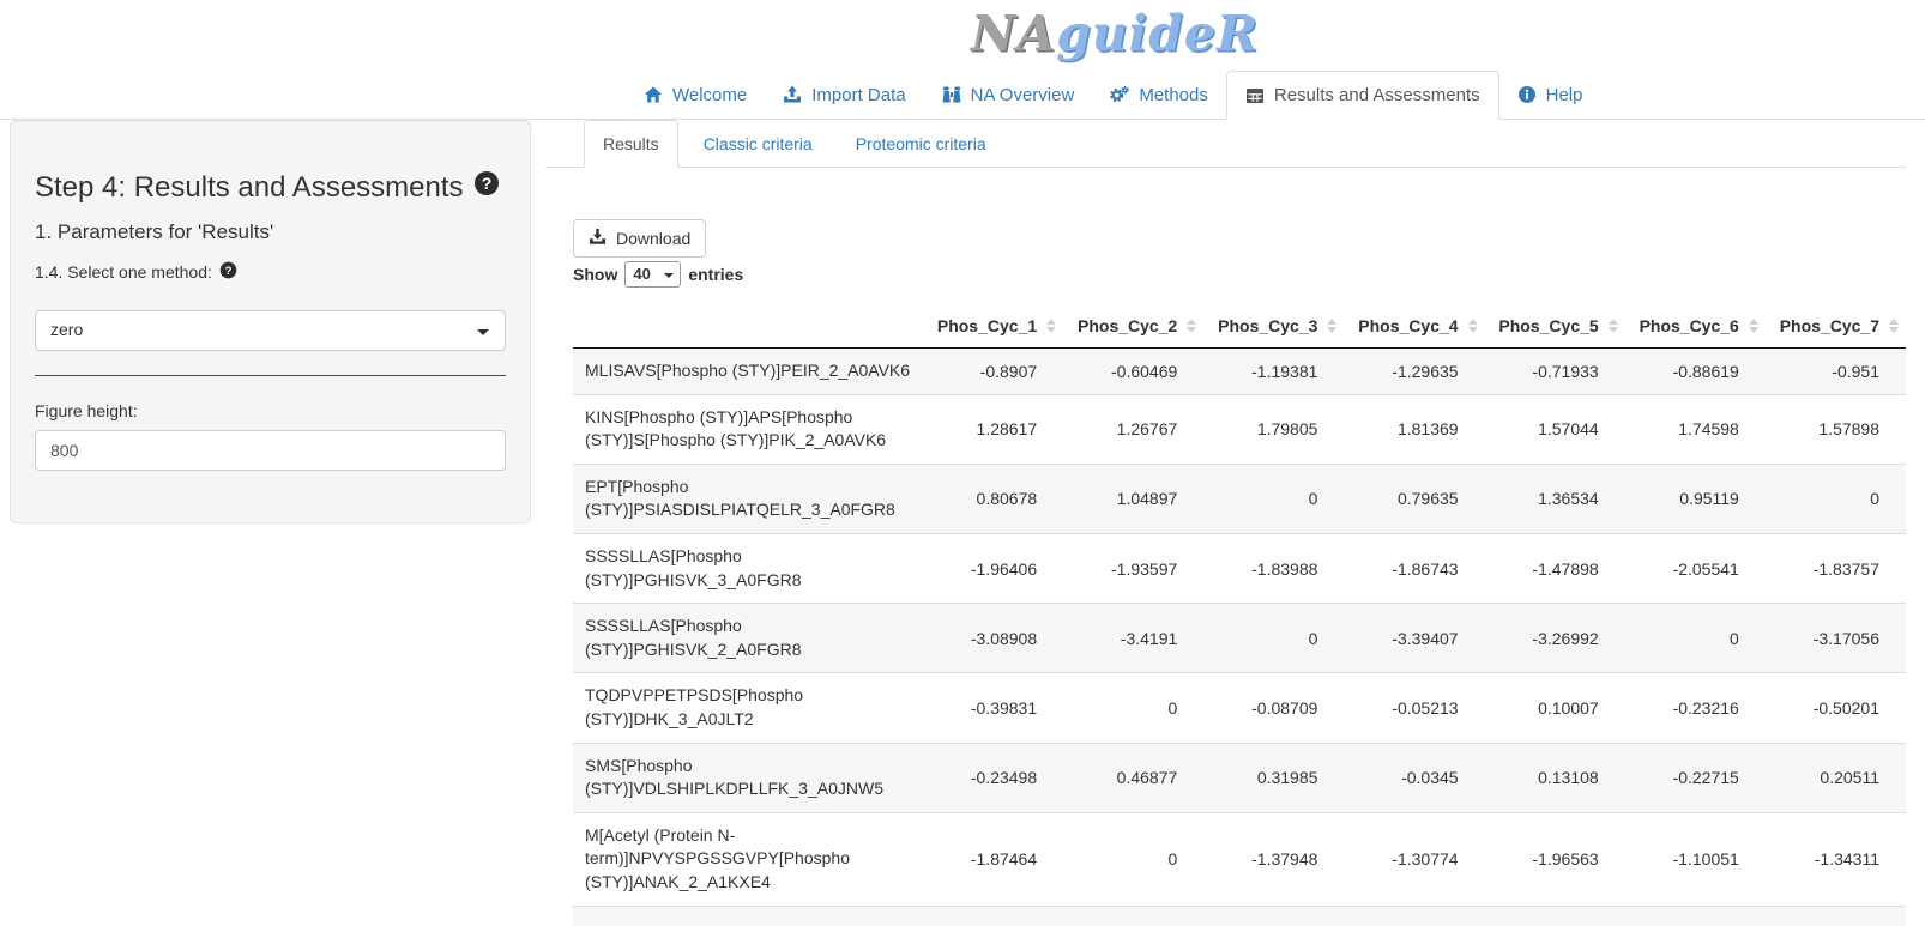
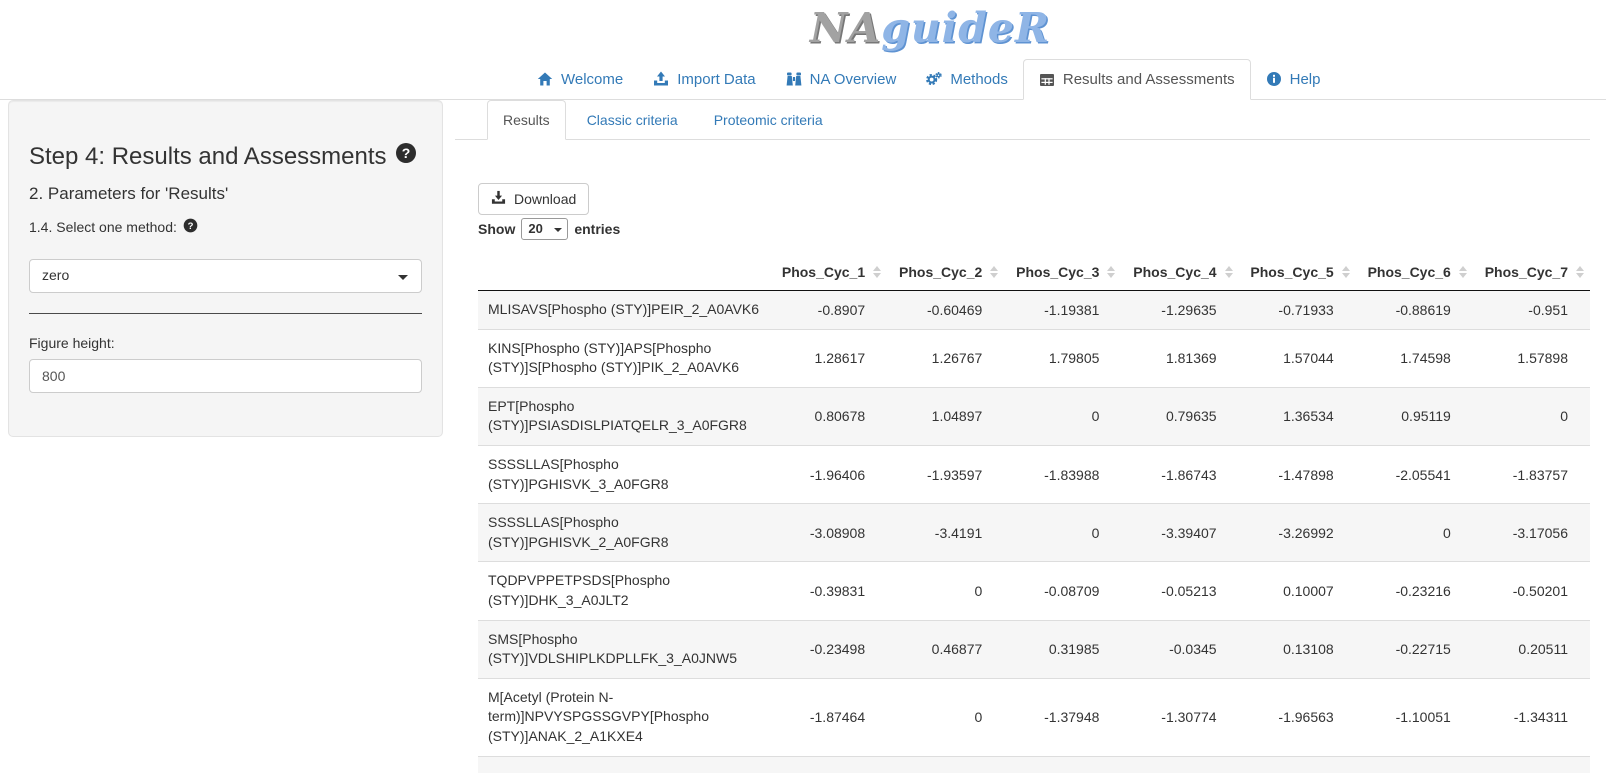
  NAguideR
  Welcome
  Import Data
  NA Overview
  Methods
  Results and Assessments
  Help
  Step 4: Results and Assessments
  ?
- 1. Parameters for 'Results'
+ 2. Parameters for 'Results'
  1.4. Select one method:
  ?
  zero
  Figure height:
  800
  Results
  Classic criteria
  Proteomic criteria
  Download
  Show
- 40
+ 20
  entries
  	Phos_Cyc_1	Phos_Cyc_2	Phos_Cyc_3	Phos_Cyc_4	Phos_Cyc_5	Phos_Cyc_6	Phos_Cyc_7
  MLISAVS[Phospho (STY)]PEIR_2_A0AVK6	-0.8907	-0.60469	-1.19381	-1.29635	-0.71933	-0.88619	-0.951
  KINS[Phospho (STY)]APS[Phospho (STY)]S[Phospho (STY)]PIK_2_A0AVK6	1.28617	1.26767	1.79805	1.81369	1.57044	1.74598	1.57898
  EPT[Phospho (STY)]PSIASDISLPIATQELR_3_A0FGR8	0.80678	1.04897	0	0.79635	1.36534	0.95119	0
  SSSSLLAS[Phospho (STY)]PGHISVK_3_A0FGR8	-1.96406	-1.93597	-1.83988	-1.86743	-1.47898	-2.05541	-1.83757
  SSSSLLAS[Phospho (STY)]PGHISVK_2_A0FGR8	-3.08908	-3.4191	0	-3.39407	-3.26992	0	-3.17056
  TQDPVPPETPSDS[Phospho (STY)]DHK_3_A0JLT2	-0.39831	0	-0.08709	-0.05213	0.10007	-0.23216	-0.50201
  SMS[Phospho (STY)]VDLSHIPLKDPLLFK_3_A0JNW5	-0.23498	0.46877	0.31985	-0.0345	0.13108	-0.22715	0.20511
  M[Acetyl (Protein N-term)]NPVYSPGSSGVPY[Phospho (STY)]ANAK_2_A1KXE4	-1.87464	0	-1.37948	-1.30774	-1.96563	-1.10051	-1.34311
